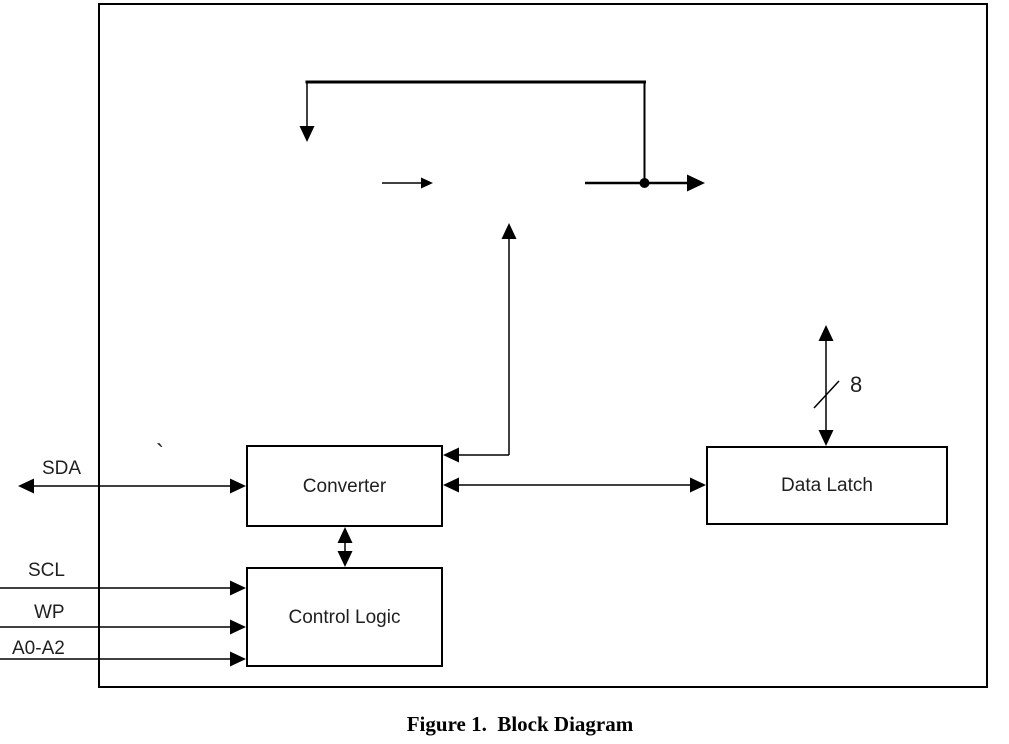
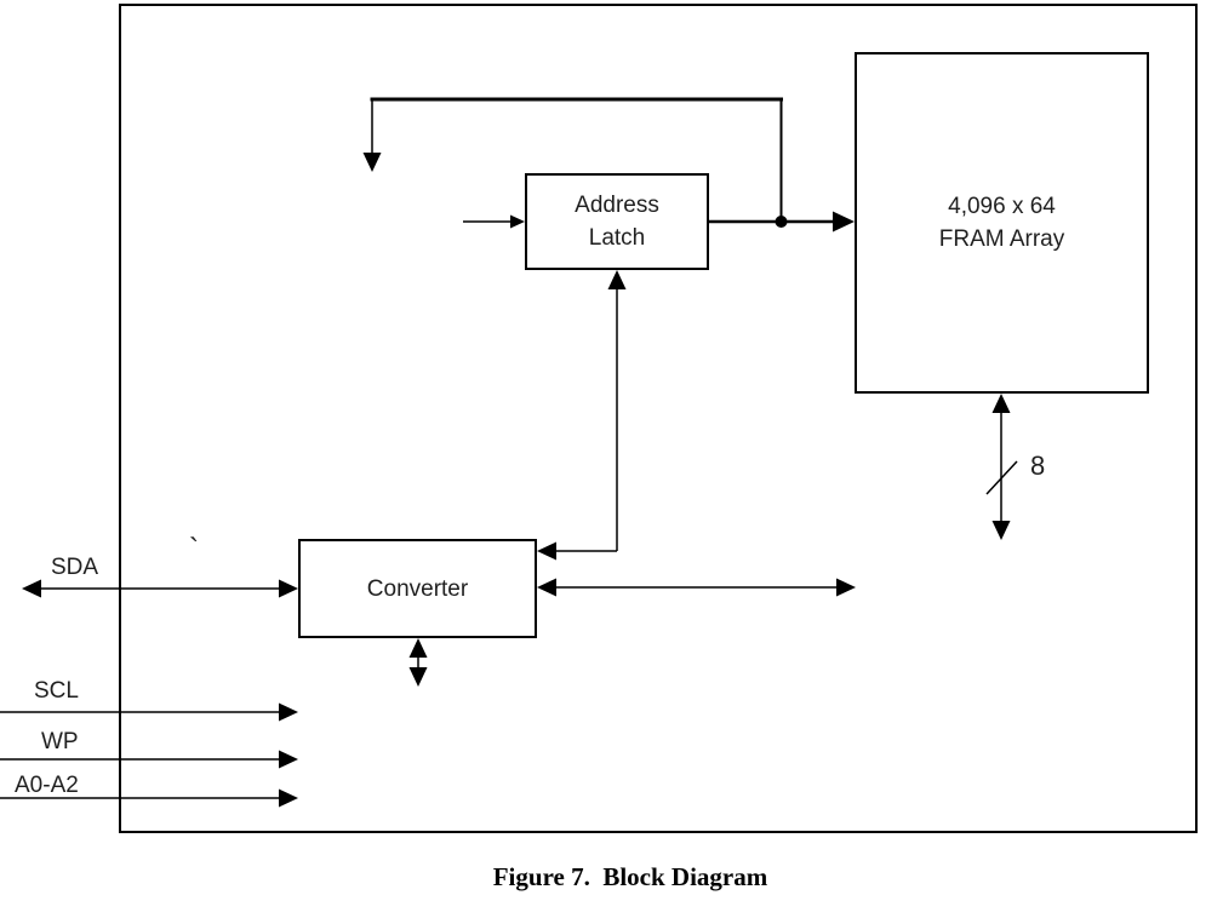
+ Address
+ Latch
+ 4,096 x 64
+ FRAM Array
  Converter
- Data Latch
- Control Logic
  SDA
  SCL
  WP
  A0-A2
  8
  `
- Figure 1. Block Diagram
+ Figure 7. Block Diagram
